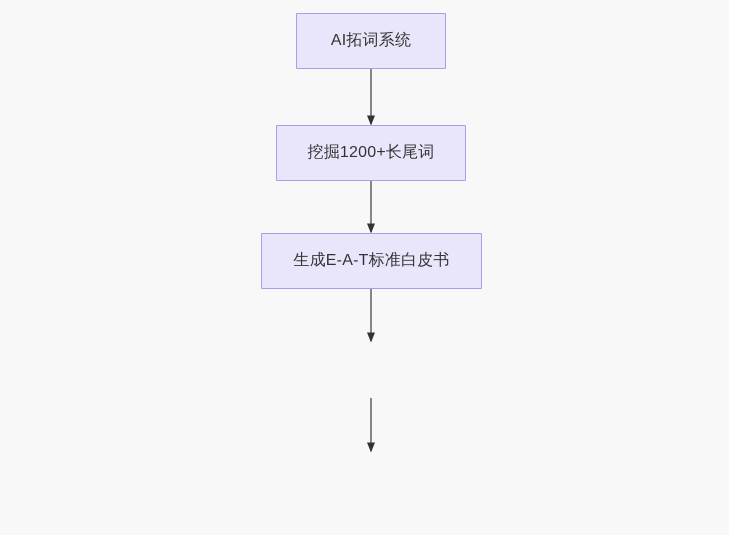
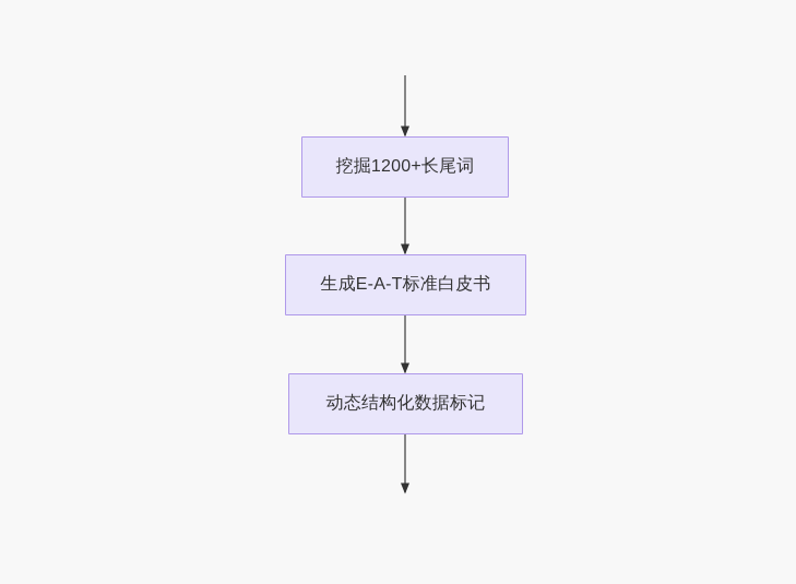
- AI拓词系统
  挖掘1200+长尾词
  生成E-A-T标准白皮书
+ 动态结构化数据标记
